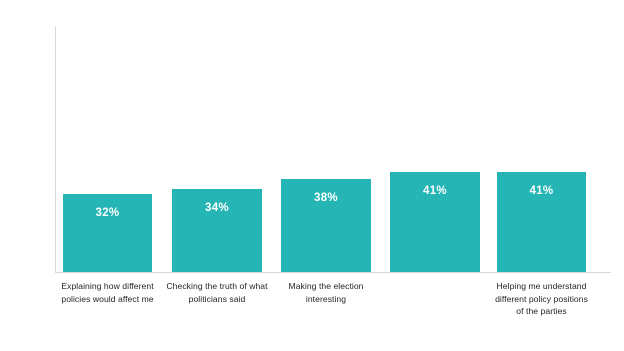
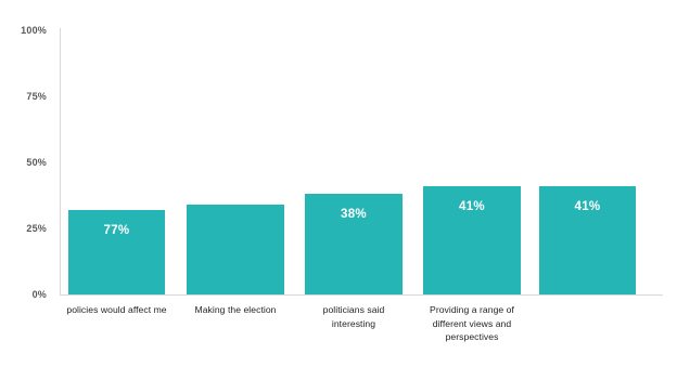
+ 0%
+ 25%
+ 50%
+ 75%
+ 100%
- 32%
+ 77%
- Explaining how different
  policies would affect me
- 34%
- Checking the truth of what
- politicians said
+ Making the election
  38%
- Making the election
+ politicians said
  interesting
  41%
+ Providing a range of
+ different views and
+ perspectives
  41%
- Helping me understand
- different policy positions
- of the parties
